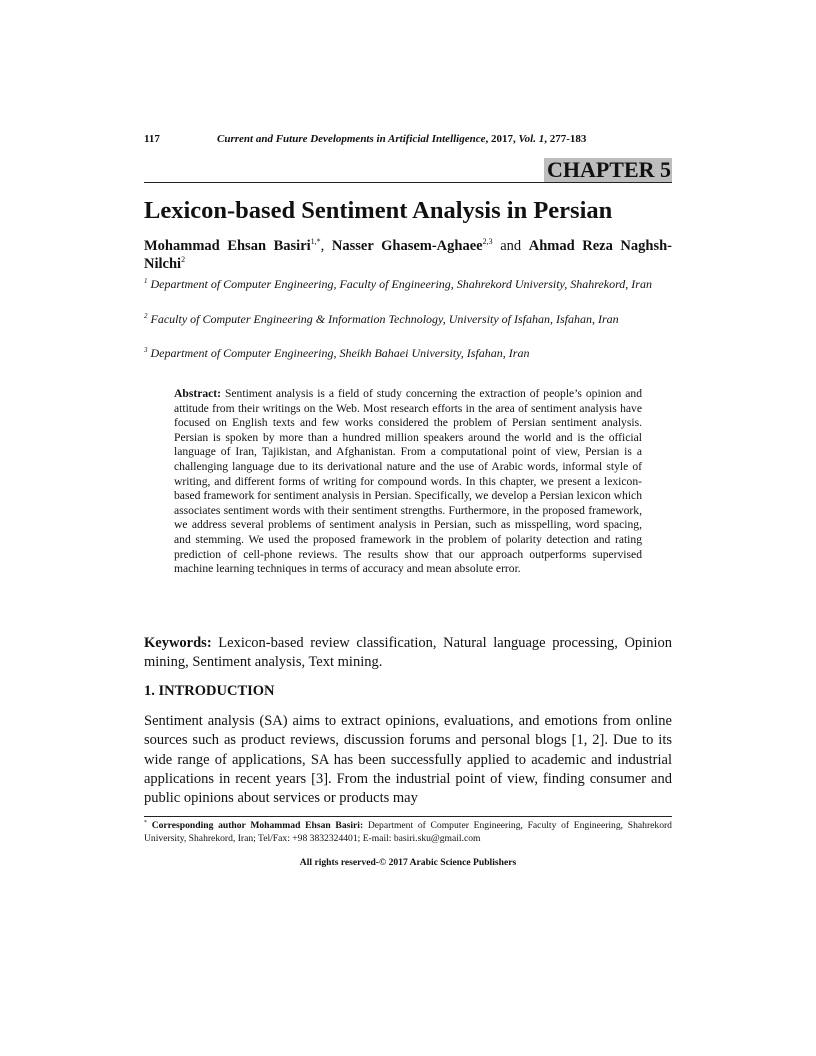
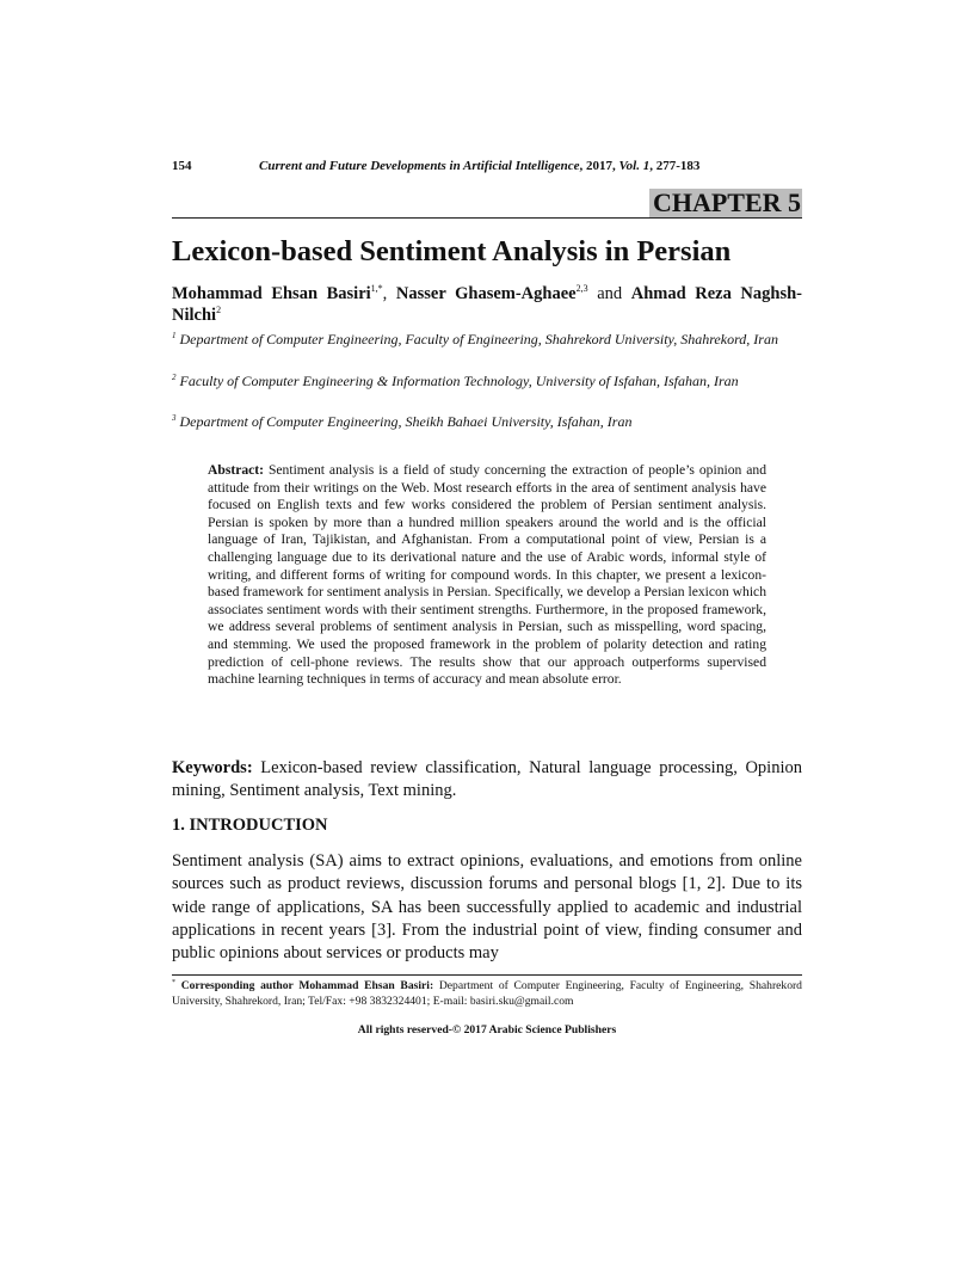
- 117
+ 154
  Current and Future Developments in Artificial Intelligence, 2017, Vol. 1, 277-183
  CHAPTER 5
  Lexicon-based Sentiment Analysis in Persian
  Mohammad Ehsan Basiri1,*, Nasser Ghasem-Aghaee2,3 and Ahmad Reza Naghsh-Nilchi2
  1 Department of Computer Engineering, Faculty of Engineering, Shahrekord University, Shahrekord, Iran
  2 Faculty of Computer Engineering & Information Technology, University of Isfahan, Isfahan, Iran
  3 Department of Computer Engineering, Sheikh Bahaei University, Isfahan, Iran
  Abstract: Sentiment analysis is a field of study concerning the extraction of people’s opinion and attitude from their writings on the Web. Most research efforts in the area of sentiment analysis have focused on English texts and few works considered the problem of Persian sentiment analysis. Persian is spoken by more than a hundred million speakers around the world and is the official language of Iran, Tajikistan, and Afghanistan. From a computational point of view, Persian is a challenging language due to its derivational nature and the use of Arabic words, informal style of writing, and different forms of writing for compound words. In this chapter, we present a lexicon-based framework for sentiment analysis in Persian. Specifically, we develop a Persian lexicon which associates sentiment words with their sentiment strengths. Furthermore, in the proposed framework, we address several problems of sentiment analysis in Persian, such as misspelling, word spacing, and stemming. We used the proposed framework in the problem of polarity detection and rating prediction of cell-phone reviews. The results show that our approach outperforms supervised machine learning techniques in terms of accuracy and mean absolute error.
  Keywords: Lexicon-based review classification, Natural language processing, Opinion mining, Sentiment analysis, Text mining.
  1. INTRODUCTION
  Sentiment analysis (SA) aims to extract opinions, evaluations, and emotions from online sources such as product reviews, discussion forums and personal blogs [1, 2]. Due to its wide range of applications, SA has been successfully applied to academic and industrial applications in recent years [3]. From the industrial point of view, finding consumer and public opinions about services or products may
  Corresponding author Mohammad Ehsan Basiri: Department of Computer Engineering, Faculty of Engineering, Shahrekord University, Shahrekord, Iran; Tel/Fax: +98 3832324401; E-mail: basiri.sku@gmail.com
  All rights reserved-© 2017 Arabic Science Publishers
